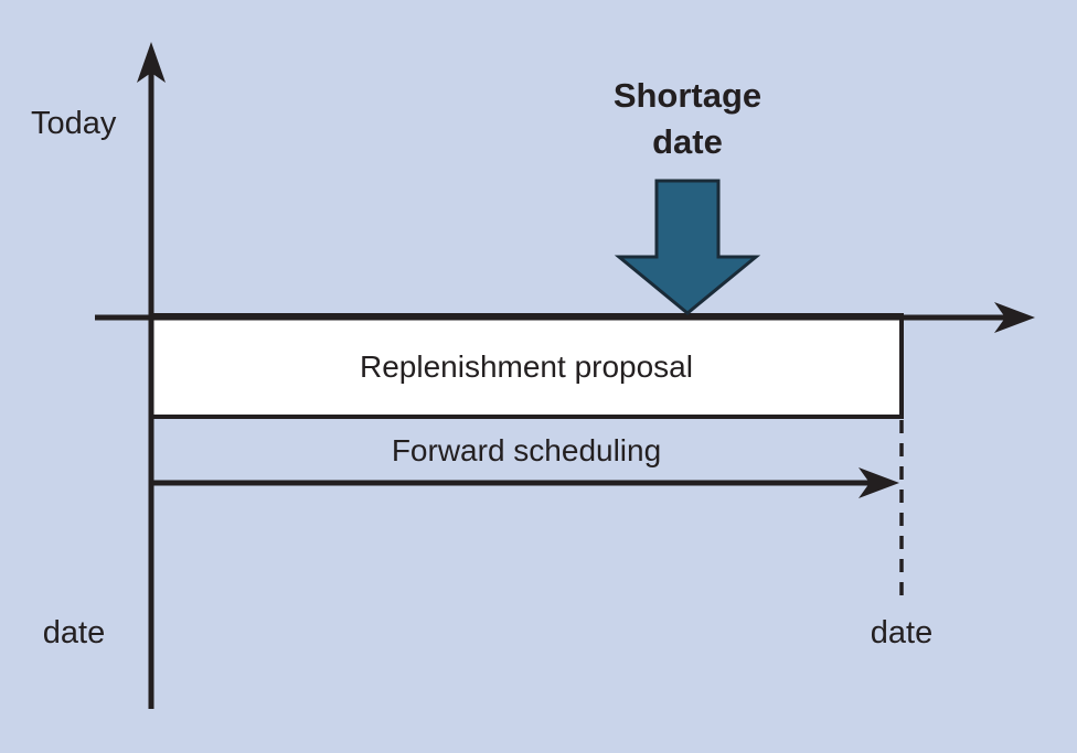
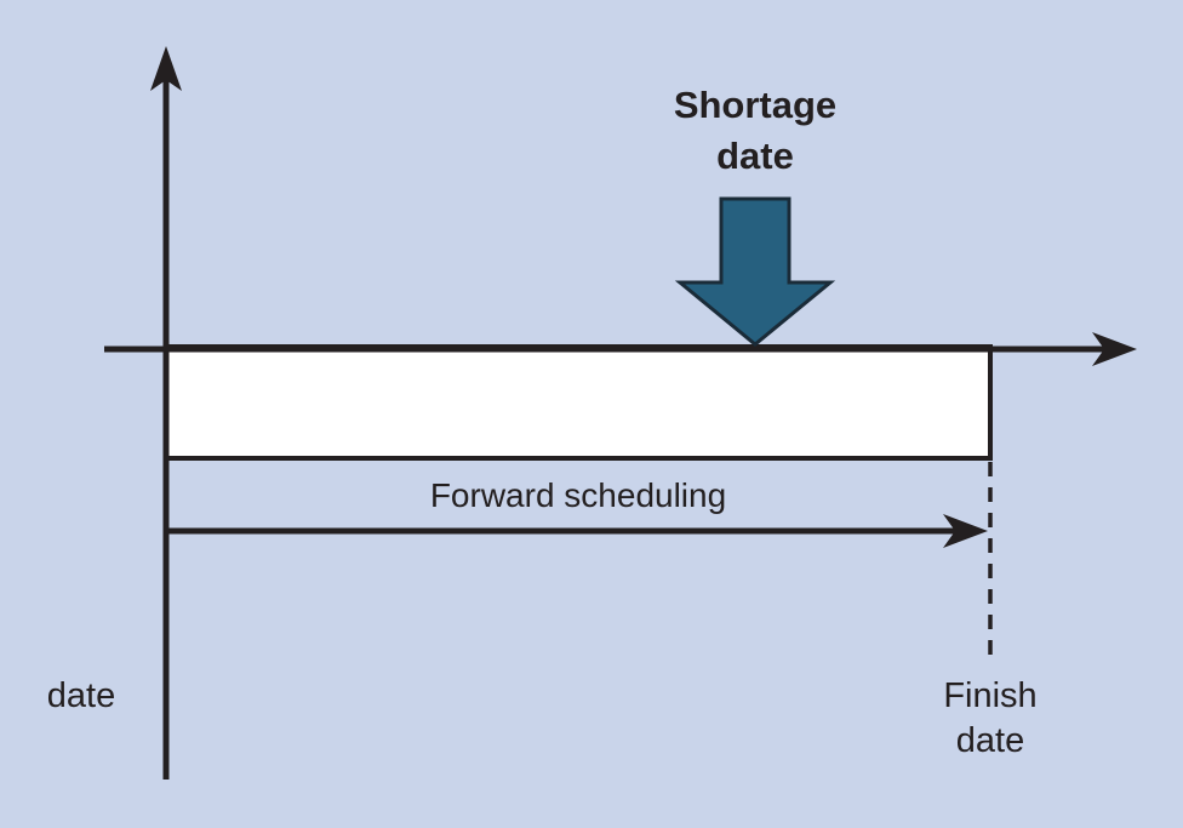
- Today
  Shortage
  date
- Replenishment proposal
  Forward scheduling
  date
+ Finish
  date
